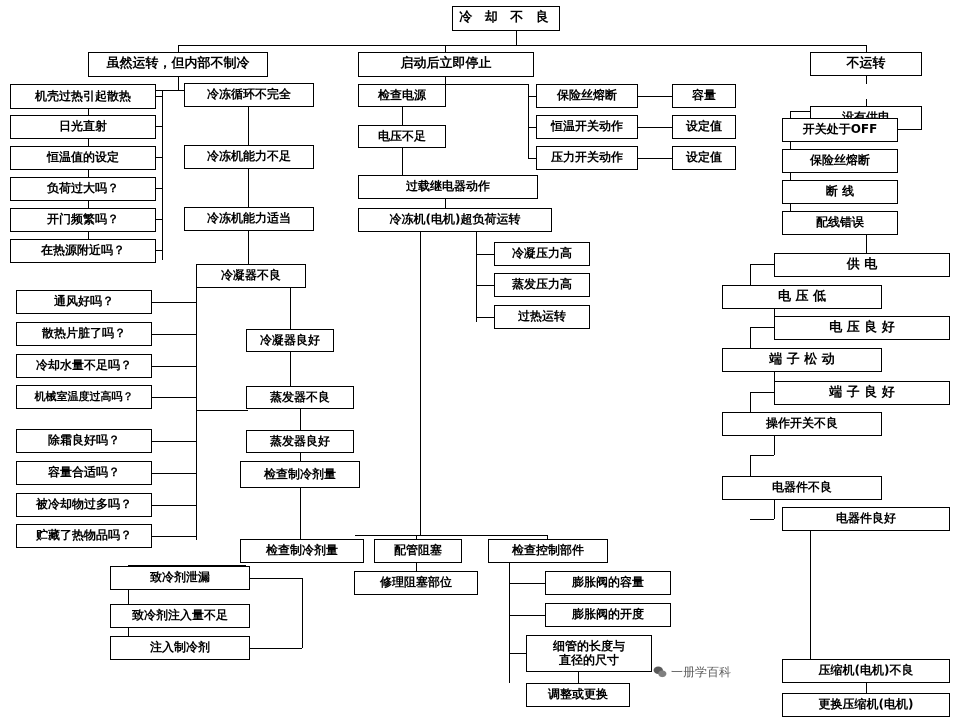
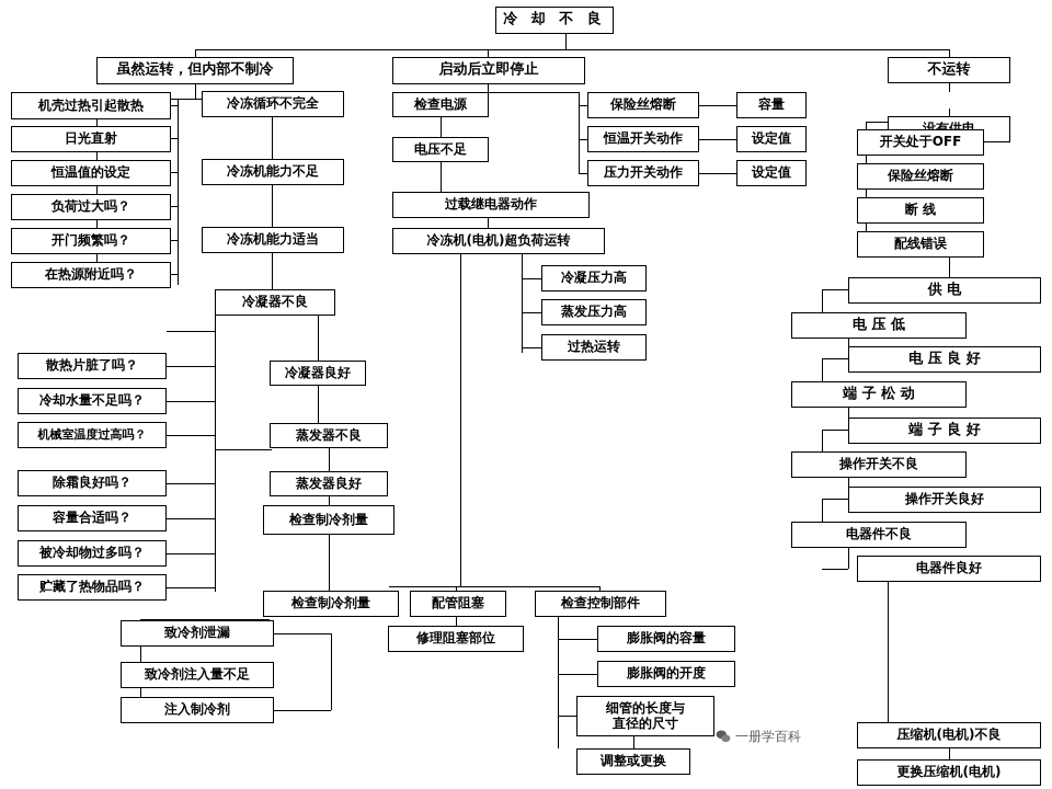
  冷 却 不 良
  虽然运转，但内部不制冷
  启动后立即停止
  不运转
  机壳过热引起散热
  日光直射
  恒温值的设定
  负荷过大吗？
  开门频繁吗？
  在热源附近吗？
  冷冻循环不完全
  冷冻机能力不足
  冷冻机能力适当
  冷凝器不良
- 通风好吗？
  散热片脏了吗？
  冷却水量不足吗？
  机械室温度过高吗？
  冷凝器良好
  除霜良好吗？
  容量合适吗？
  被冷却物过多吗？
  贮藏了热物品吗？
  蒸发器不良
  蒸发器良好
  检查制冷剂量
  检查制冷剂量
  致冷剂泄漏
  致冷剂注入量不足
  注入制冷剂
  配管阻塞
  修理阻塞部位
  检查控制部件
  膨胀阀的容量
  膨胀阀的开度
  细管的长度与
  直径的尺寸
  调整或更换
  检查电源
  电压不足
  过载继电器动作
  冷冻机(电机)超负荷运转
  冷凝压力高
  蒸发压力高
  过热运转
  保险丝熔断
  恒温开关动作
  压力开关动作
  容量
  设定值
  设定值
  开关处于OFF
  保险丝熔断
  断 线
  配线错误
  供 电
  电 压 低
  电 压 良 好
  端 子 松 动
  端 子 良 好
  操作开关不良
+ 操作开关良好
  电器件不良
  电器件良好
  压缩机(电机)不良
  更换压缩机(电机)
  一册学百科
